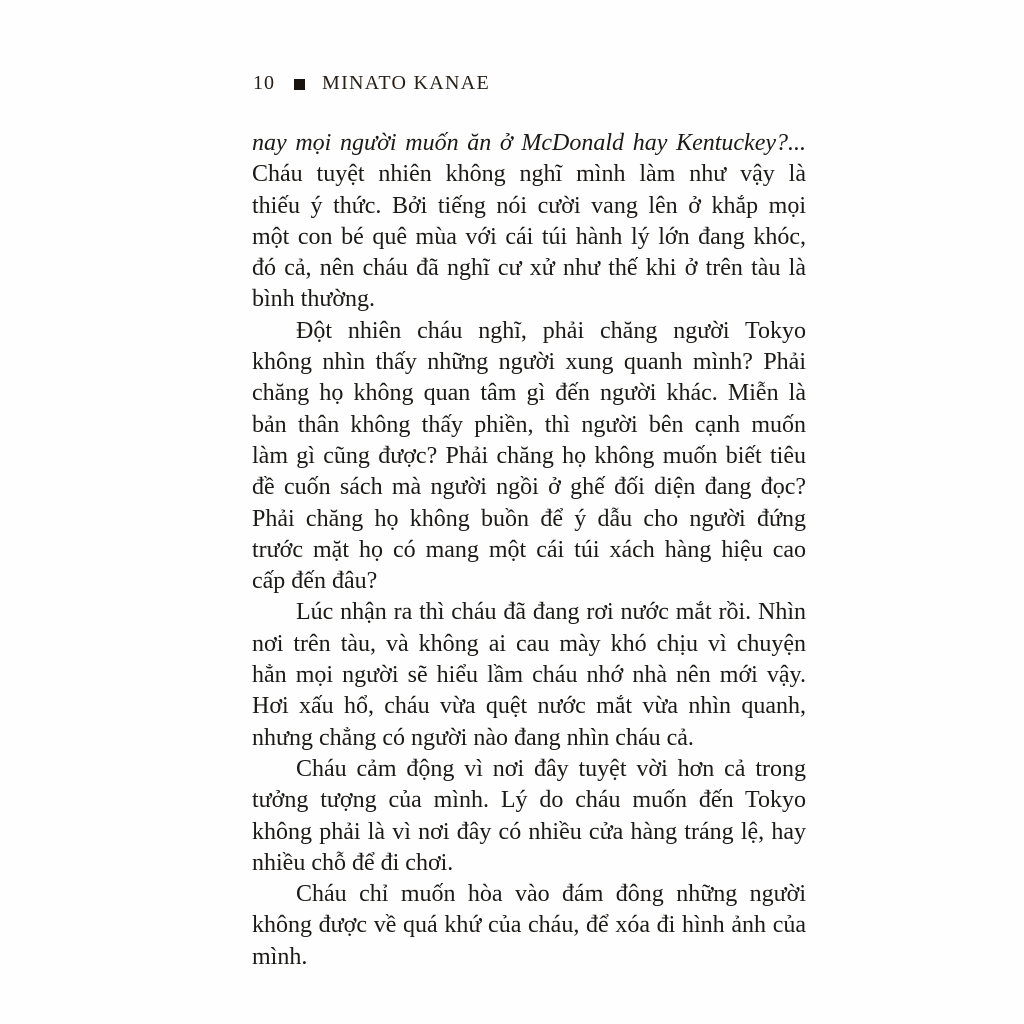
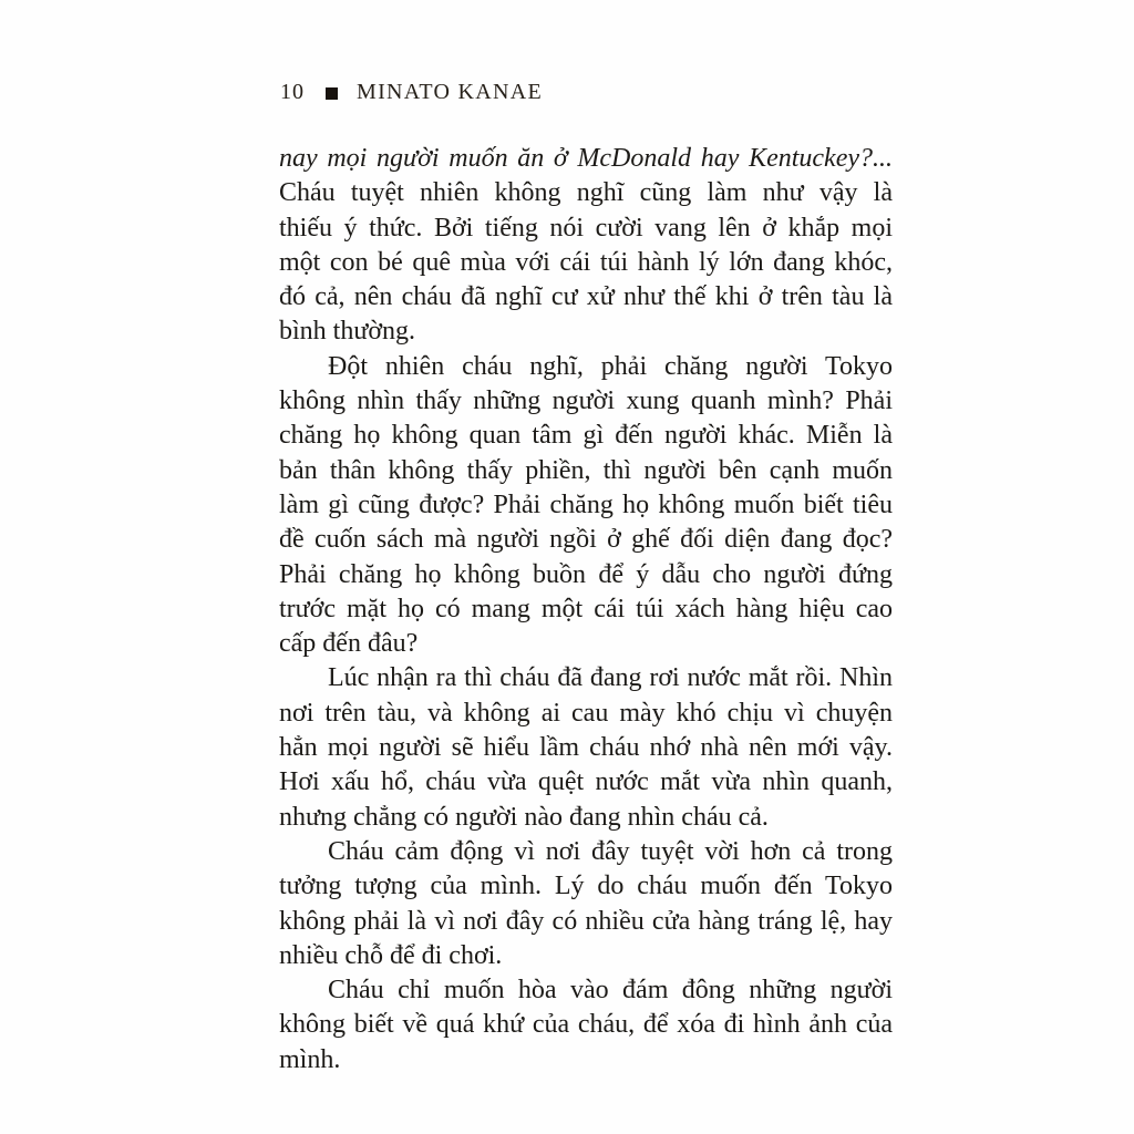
  10
  MINATO KANAE
  nay mọi người muốn ăn ở McDonald hay Kentuckey?...
- Cháu tuyệt nhiên không nghĩ mình làm như vậy là
+ Cháu tuyệt nhiên không nghĩ cũng làm như vậy là
  thiếu ý thức. Bởi tiếng nói cười vang lên ở khắp mọi
  một con bé quê mùa với cái túi hành lý lớn đang khóc,
  đó cả, nên cháu đã nghĩ cư xử như thế khi ở trên tàu là
  bình thường.
  Đột nhiên cháu nghĩ, phải chăng người Tokyo
  không nhìn thấy những người xung quanh mình? Phải
  chăng họ không quan tâm gì đến người khác. Miễn là
  bản thân không thấy phiền, thì người bên cạnh muốn
  làm gì cũng được? Phải chăng họ không muốn biết tiêu
  đề cuốn sách mà người ngồi ở ghế đối diện đang đọc?
  Phải chăng họ không buồn để ý dẫu cho người đứng
  trước mặt họ có mang một cái túi xách hàng hiệu cao
  cấp đến đâu?
  Lúc nhận ra thì cháu đã đang rơi nước mắt rồi. Nhìn
  nơi trên tàu, và không ai cau mày khó chịu vì chuyện
  hẳn mọi người sẽ hiểu lầm cháu nhớ nhà nên mới vậy.
  Hơi xấu hổ, cháu vừa quệt nước mắt vừa nhìn quanh,
  nhưng chẳng có người nào đang nhìn cháu cả.
  Cháu cảm động vì nơi đây tuyệt vời hơn cả trong
  tưởng tượng của mình. Lý do cháu muốn đến Tokyo
  không phải là vì nơi đây có nhiều cửa hàng tráng lệ, hay
  nhiều chỗ để đi chơi.
  Cháu chỉ muốn hòa vào đám đông những người
- không được về quá khứ của cháu, để xóa đi hình ảnh của
+ không biết về quá khứ của cháu, để xóa đi hình ảnh của
  mình.
